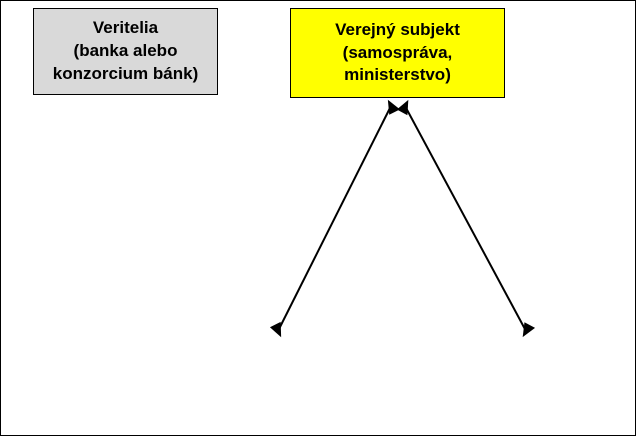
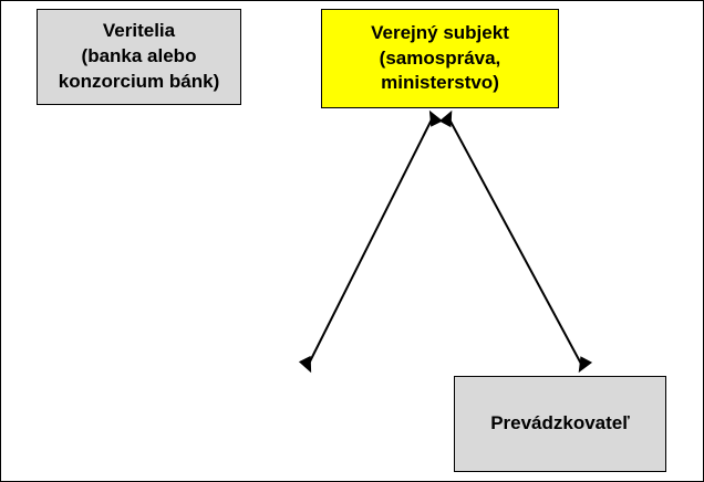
  Veritelia
  (banka alebo
  konzorcium bánk)
  Verejný subjekt
  (samospráva,
  ministerstvo)
+ Prevádzkovateľ
